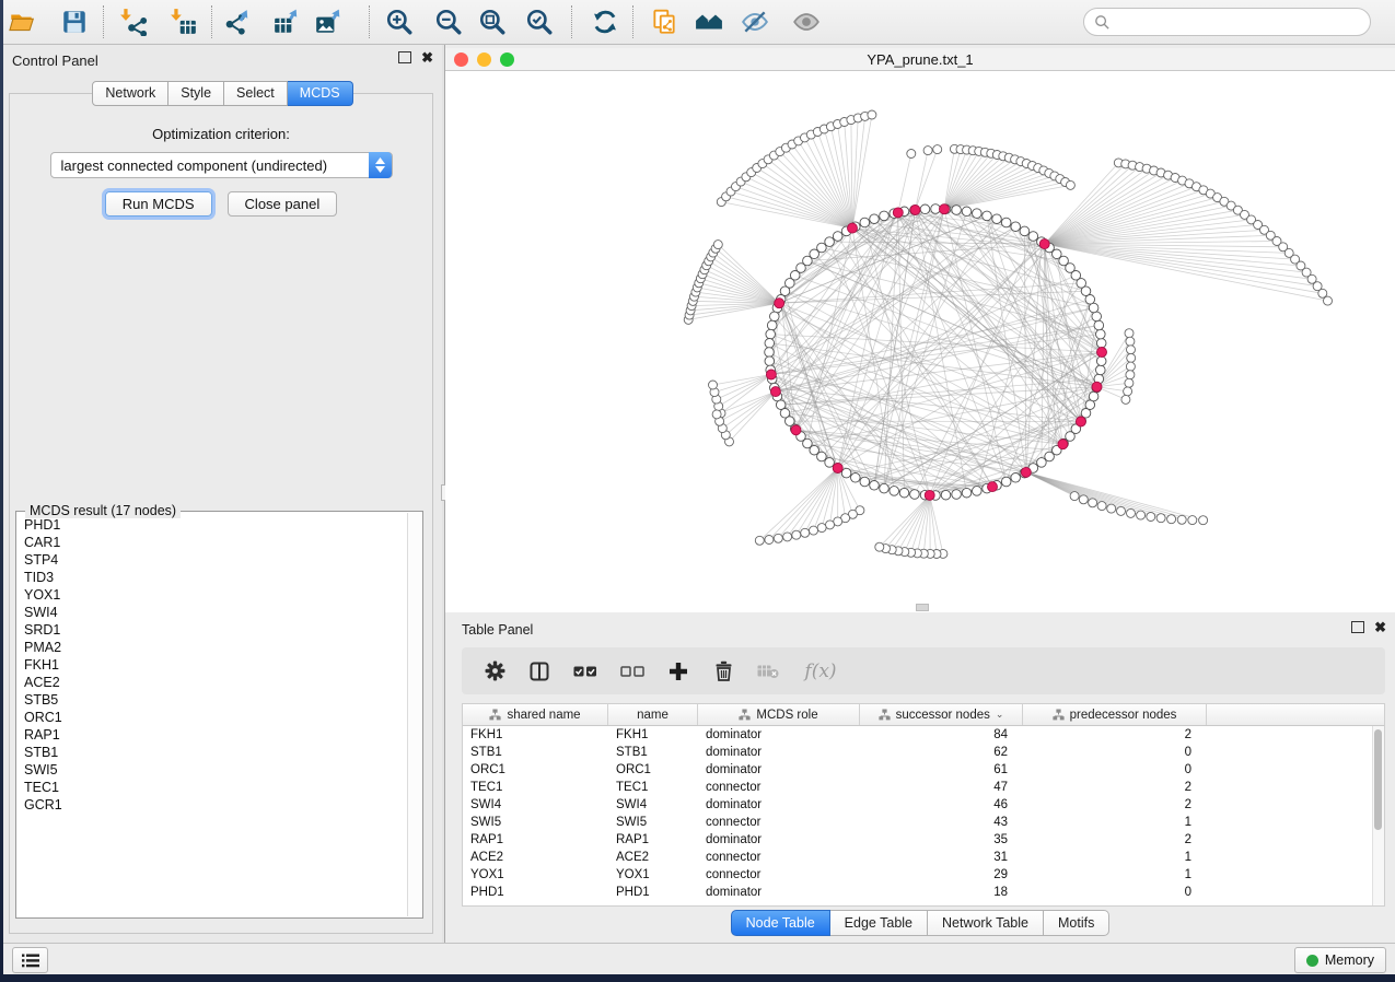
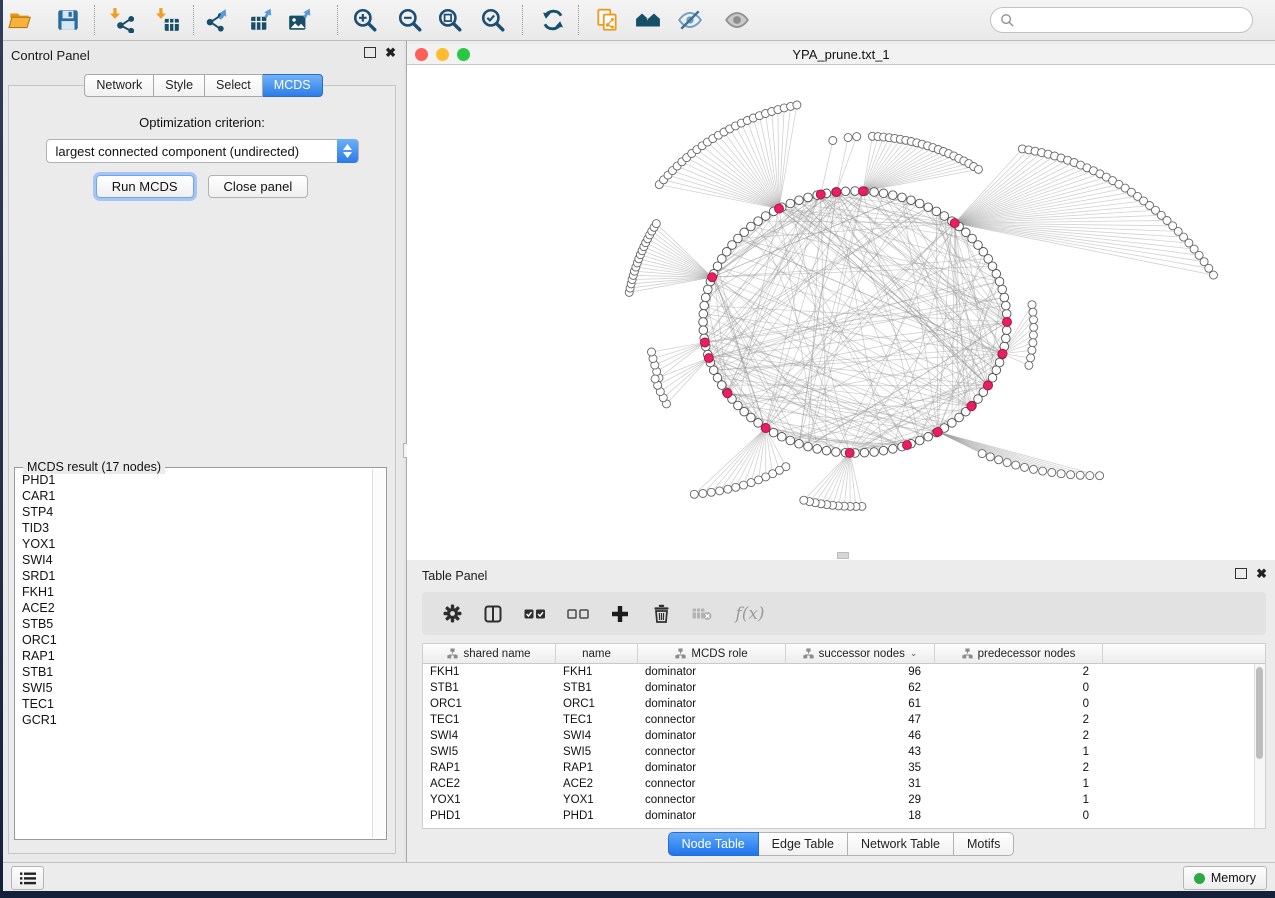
  Control Panel
  ✖
  Optimization criterion:
  largest connected component (undirected)
  Run MCDS
  Close panel
  Network
  Style
  Select
  MCDS
  MCDS result (17 nodes)
  PHD1
  CAR1
  STP4
  TID3
  YOX1
  SWI4
  SRD1
- PMA2
  FKH1
  ACE2
  STB5
  ORC1
  RAP1
  STB1
  SWI5
  TEC1
  GCR1
  YPA_prune.txt_1
  Table Panel
  ✖
  f(x)
  shared name
  name
  MCDS role
  successor nodes
  ⌄
  predecessor nodes
  FKH1
  FKH1
  dominator
- 84
+ 96
  2
  STB1
  STB1
  dominator
  62
  0
  ORC1
  ORC1
  dominator
  61
  0
  TEC1
  TEC1
  connector
  47
  2
  SWI4
  SWI4
  dominator
  46
  2
  SWI5
  SWI5
  connector
  43
  1
  RAP1
  RAP1
  dominator
  35
  2
  ACE2
  ACE2
  connector
  31
  1
  YOX1
  YOX1
  connector
  29
  1
  PHD1
  PHD1
  dominator
  18
  0
  Node Table
  Edge Table
  Network Table
  Motifs
  Memory
